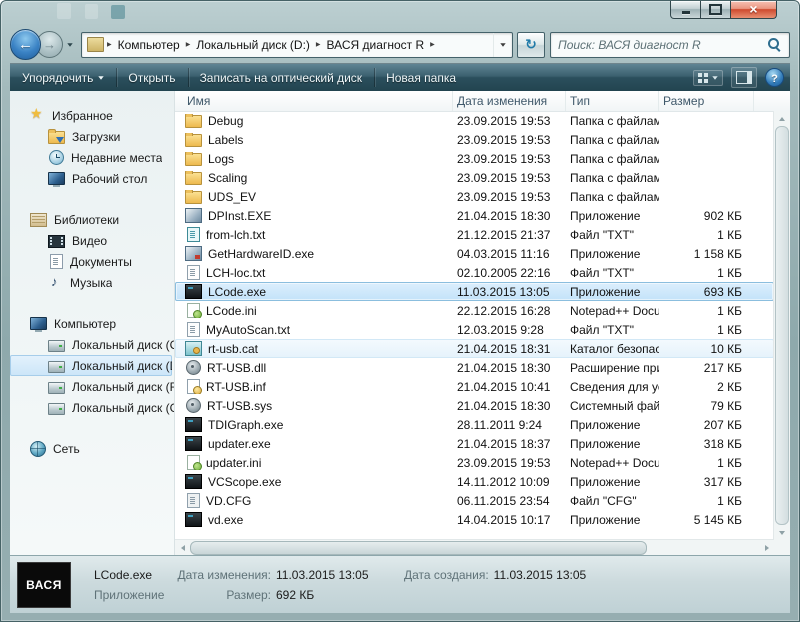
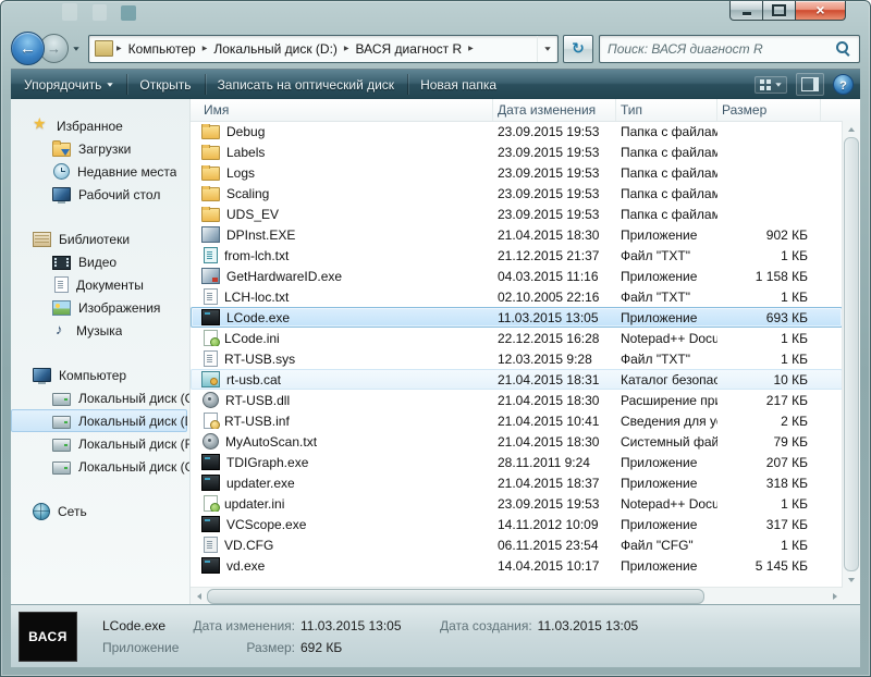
  Компьютер
  Локальный диск (D:)
  ВАСЯ диагност R
  Поиск: ВАСЯ диагност R
  Упорядочить
  Открыть
  Записать на оптический диск
  Новая папка
  Избранное
  Загрузки
  Недавние места
  Рабочий стол
  Библиотеки
  Видео
  Документы
+ Изображения
  Музыка
  Компьютер
  Локальный диск (C
  Локальный диск (
  Локальный диск (F
  Локальный диск (
  Сеть
  Имя
  Дата изменения
  Тип
  Размер
  Debug
  23.09.2015 19:53
  Папка с файлам
  Labels
  23.09.2015 19:53
  Папка с файлам
  Logs
  23.09.2015 19:53
  Папка с файлам
  Scaling
  23.09.2015 19:53
  Папка с файлам
  UDS_EV
  23.09.2015 19:53
  Папка с файлам
  DPInst.EXE
  21.04.2015 18:30
  Приложение
  902 КБ
  from-lch.txt
  21.12.2015 21:37
  Файл "TXT"
  1 КБ
  GetHardwareID.exe
  04.03.2015 11:16
  Приложение
  1 158 КБ
  LCH-loc.txt
  02.10.2005 22:16
  Файл "TXT"
  1 КБ
  LCode.exe
  11.03.2015 13:05
  Приложение
  693 КБ
  LCode.ini
  22.12.2015 16:28
  Notepad++ Docu
  1 КБ
- MyAutoScan.txt
+ RT-USB.sys
  12.03.2015 9:28
  Файл "TXT"
  1 КБ
  rt-usb.cat
  21.04.2015 18:31
  Каталог безопас
  10 КБ
  RT-USB.dll
  21.04.2015 18:30
  Расширение пр
  217 КБ
  RT-USB.inf
  21.04.2015 10:41
  Сведения для у
  2 КБ
- RT-USB.sys
+ MyAutoScan.txt
  21.04.2015 18:30
  Системный фай
  79 КБ
  TDIGraph.exe
  28.11.2011 9:24
  Приложение
  207 КБ
  updater.exe
  21.04.2015 18:37
  Приложение
  318 КБ
  updater.ini
  23.09.2015 19:53
  Notepad++ Docu
  1 КБ
  VCScope.exe
  14.11.2012 10:09
  Приложение
  317 КБ
  VD.CFG
  06.11.2015 23:54
  Файл "CFG"
  1 КБ
  vd.exe
  14.04.2015 10:17
  Приложение
  5 145 КБ
  ВАСЯ
  LCode.exe
  Дата изменения:
  11.03.2015 13:05
  Дата создания:
  11.03.2015 13:05
  Приложение
  Размер:
  692 КБ
